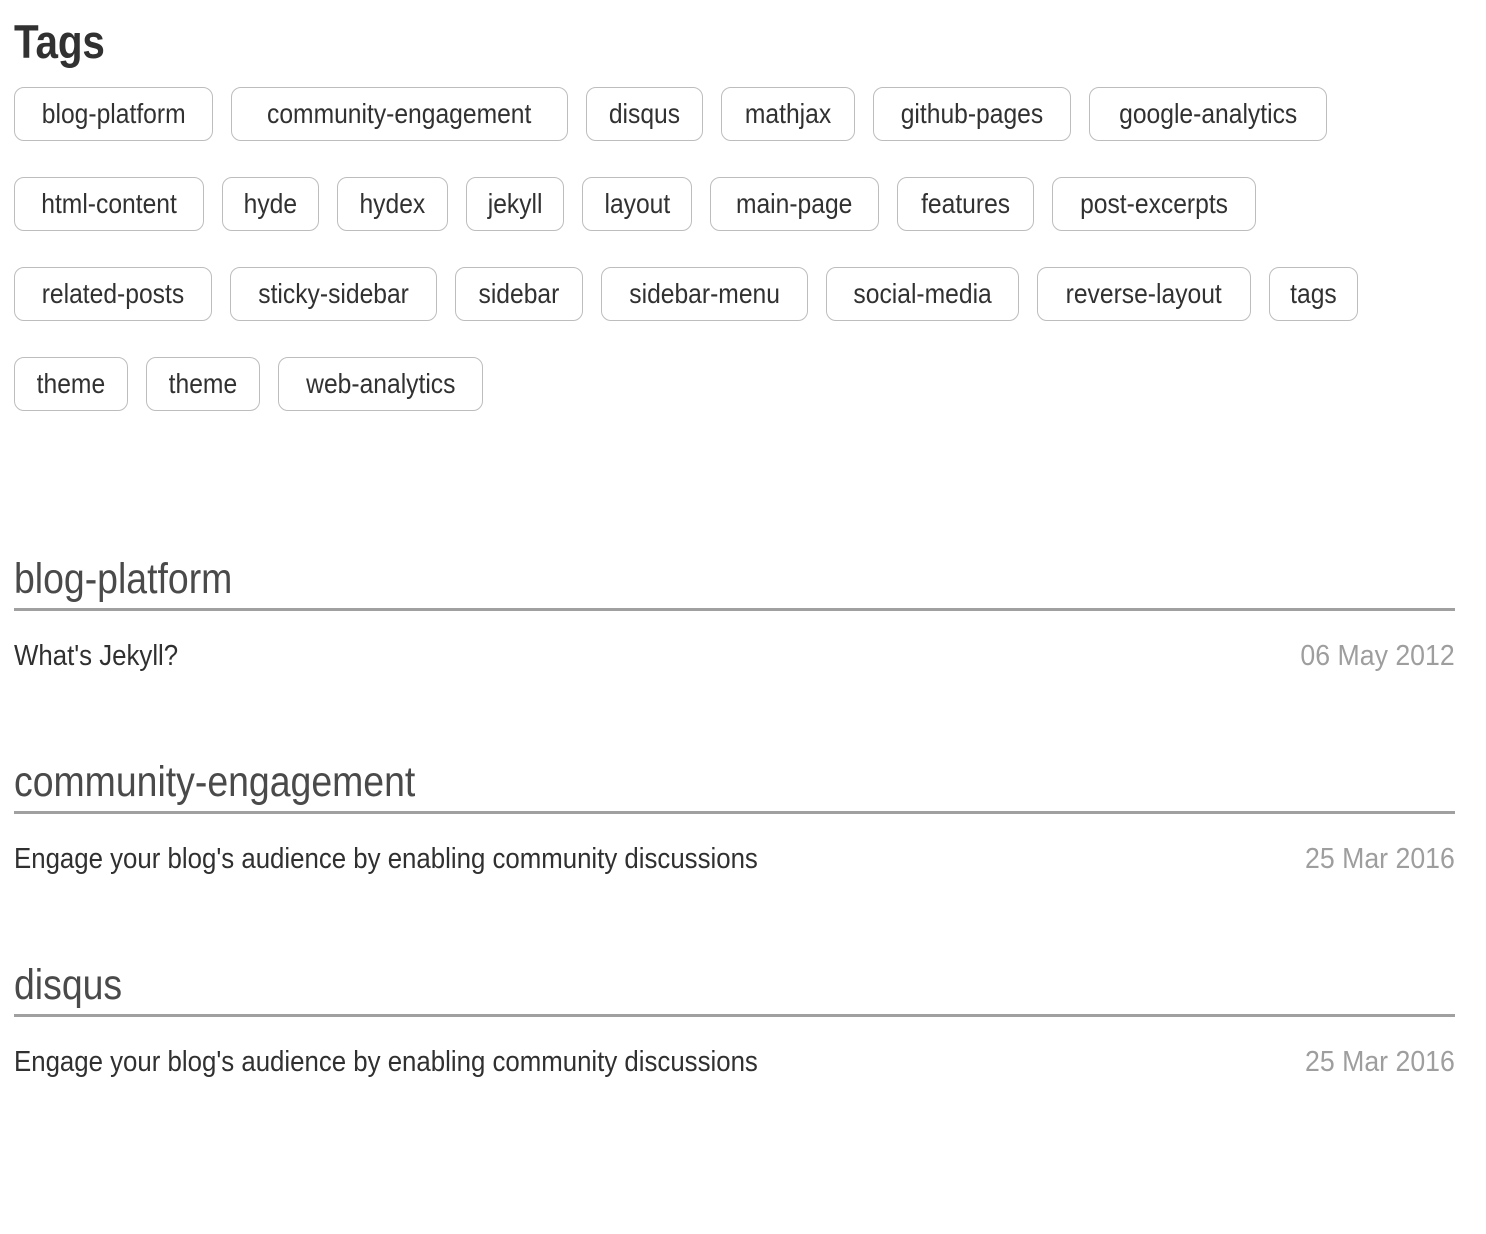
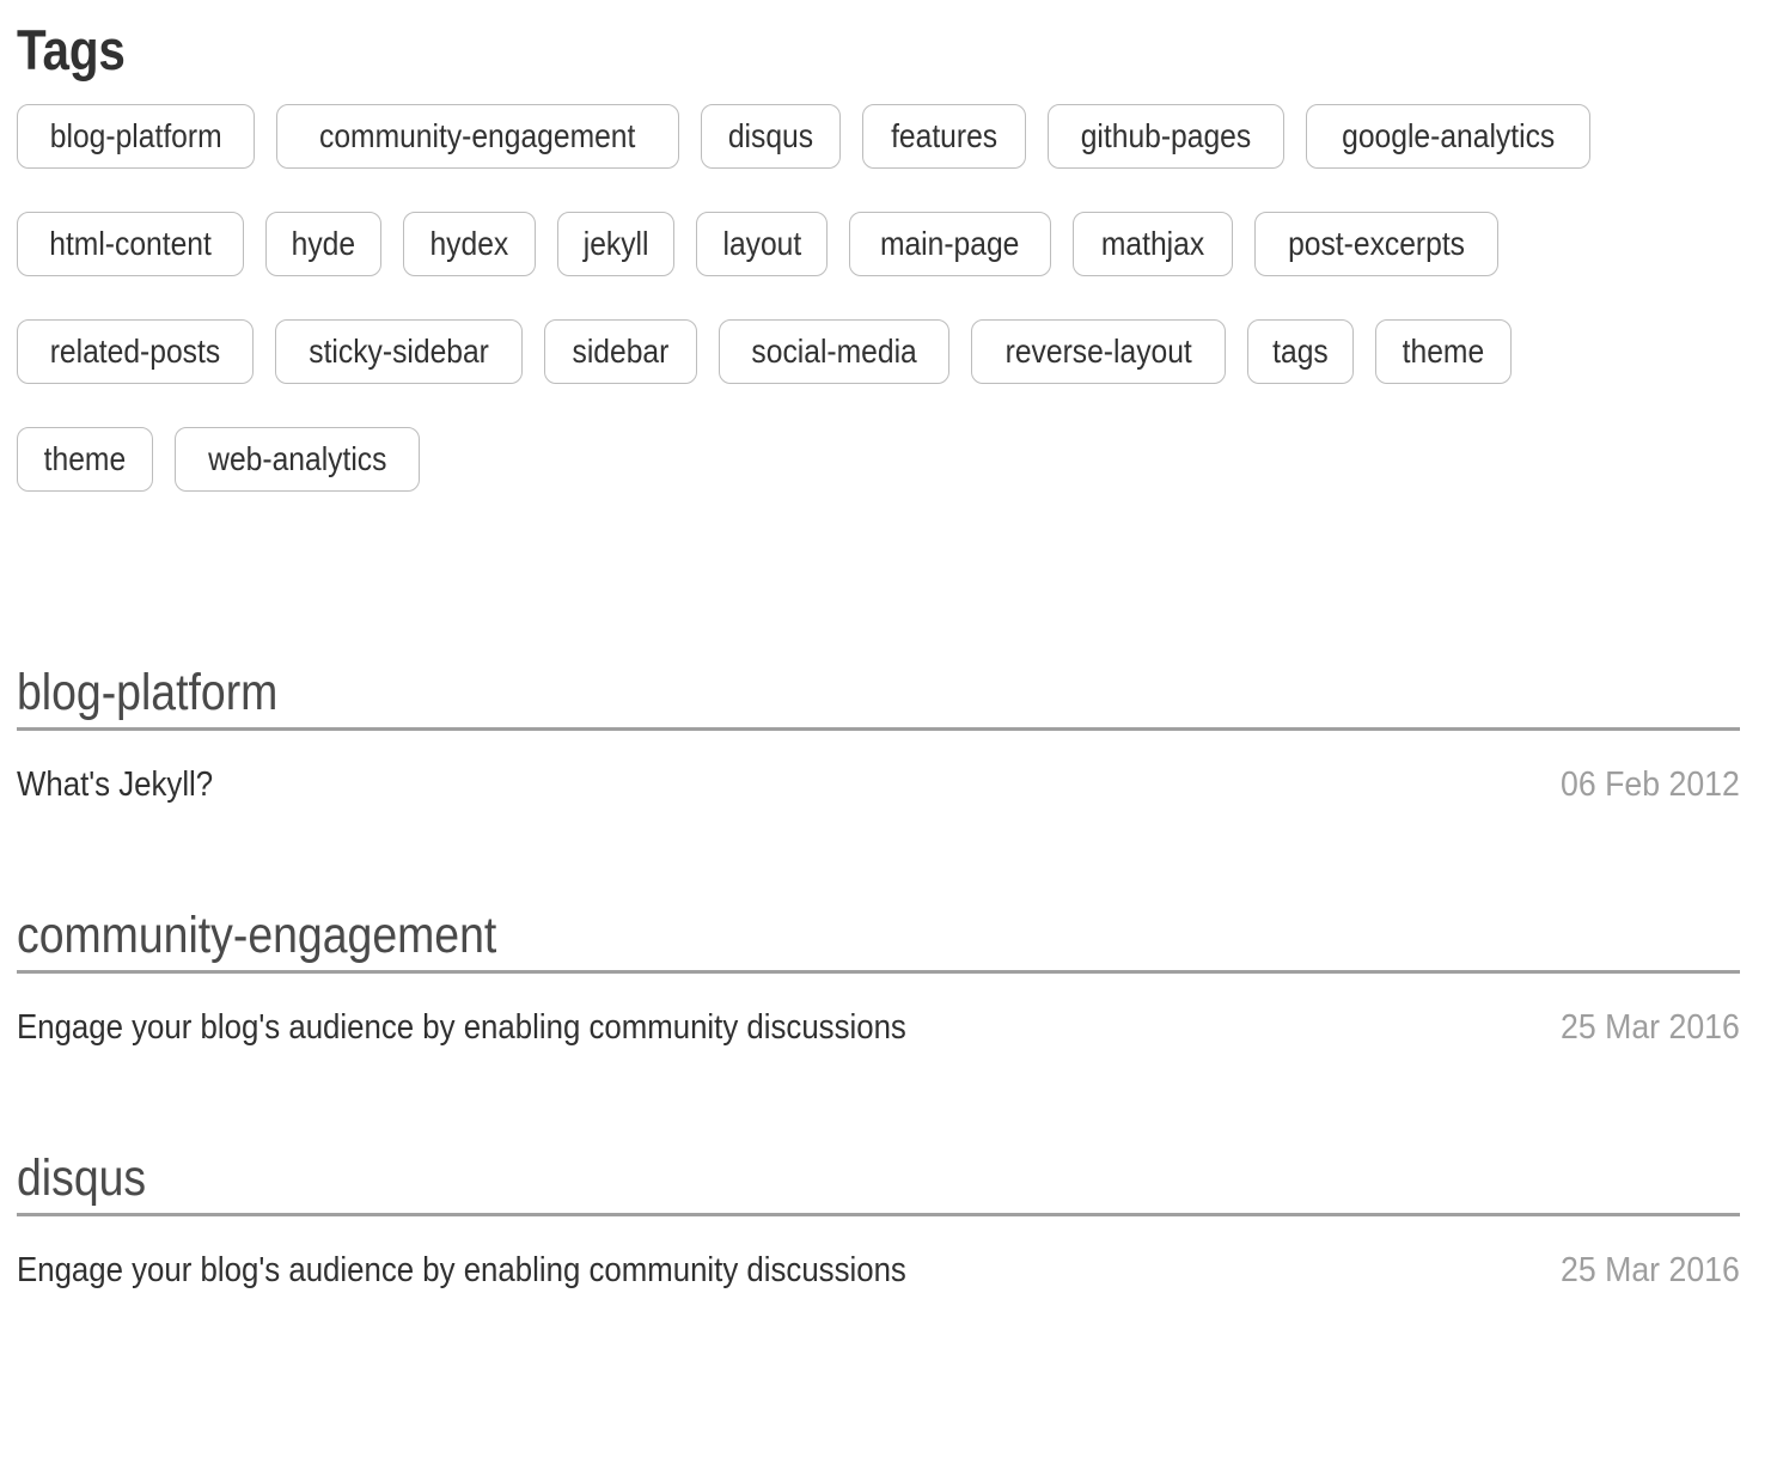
  Tags
  blog-platform
  community-engagement
  disqus
- mathjax
+ features
  github-pages
  google-analytics
  html-content
  hyde
  hydex
  jekyll
  layout
  main-page
- features
+ mathjax
  post-excerpts
  related-posts
  sticky-sidebar
  sidebar
- sidebar-menu
  social-media
  reverse-layout
  tags
  theme
  theme
  web-analytics
  blog-platform
  What's Jekyll?
- 06 May 2012
+ 06 Feb 2012
  community-engagement
  Engage your blog's audience by enabling community discussions
  25 Mar 2016
  disqus
  Engage your blog's audience by enabling community discussions
  25 Mar 2016
